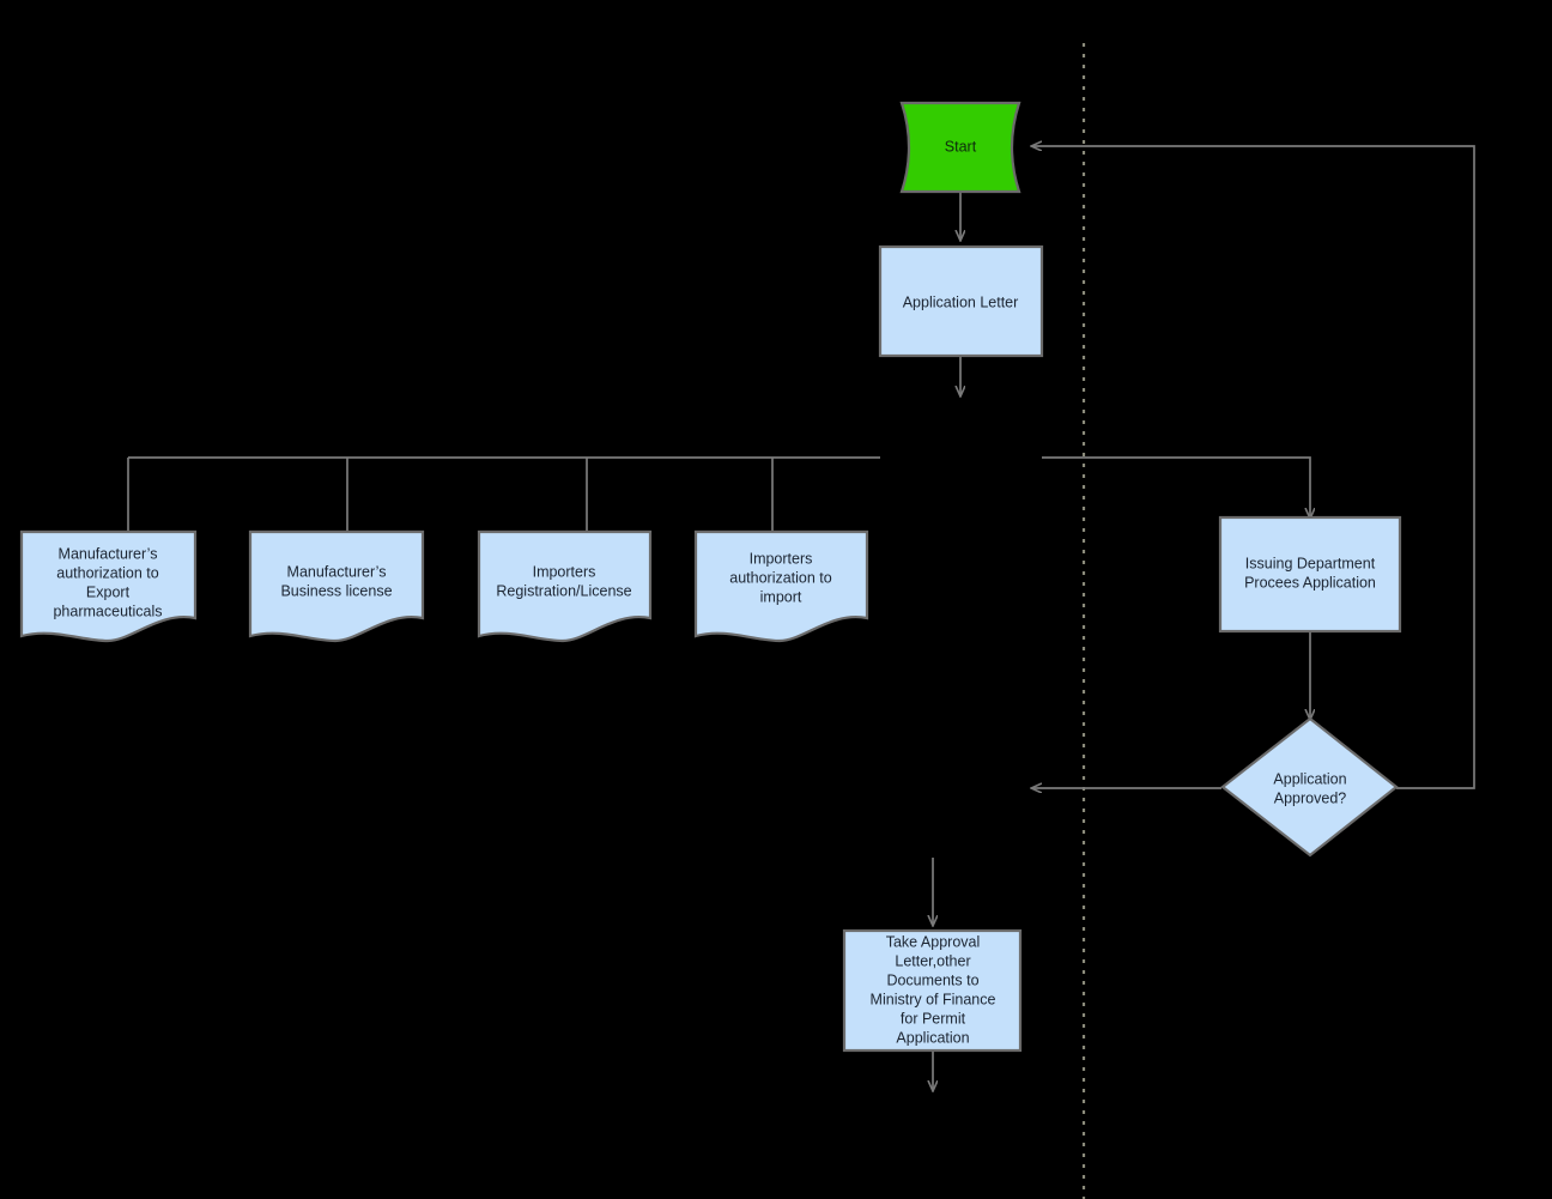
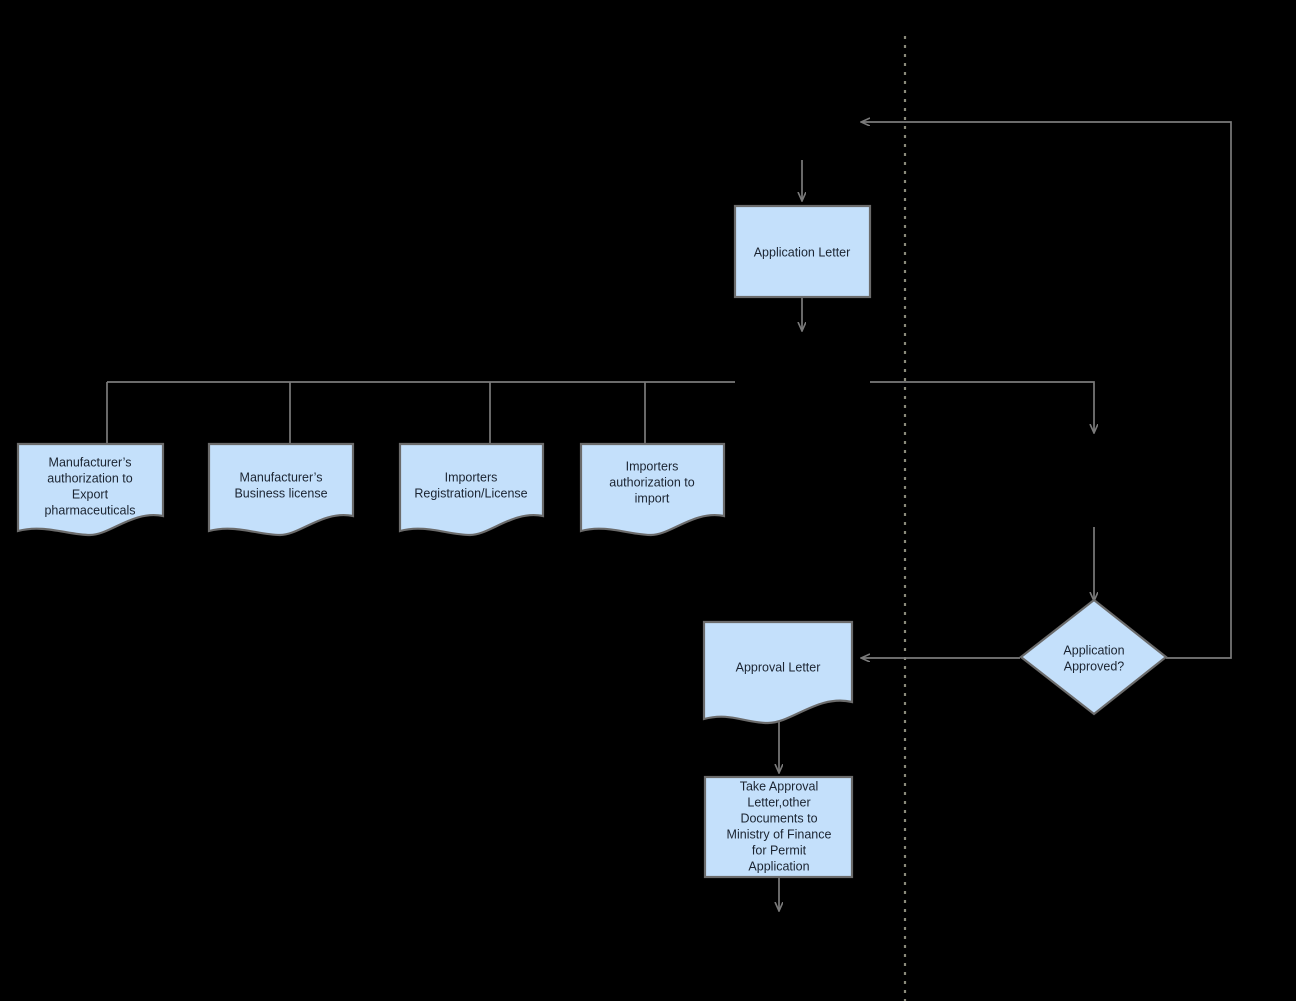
- Start
  Application Letter
  Manufacturer’s
  authorization to
  Export
  pharmaceuticals
  Manufacturer’s
  Business license
  Importers
  Registration/License
  Importers
  authorization to
  import
- Issuing Department
- Procees Application
  Application
  Approved?
+ Approval Letter
  Take Approval
  Letter,other
  Documents to
  Ministry of Finance
  for Permit
  Application
